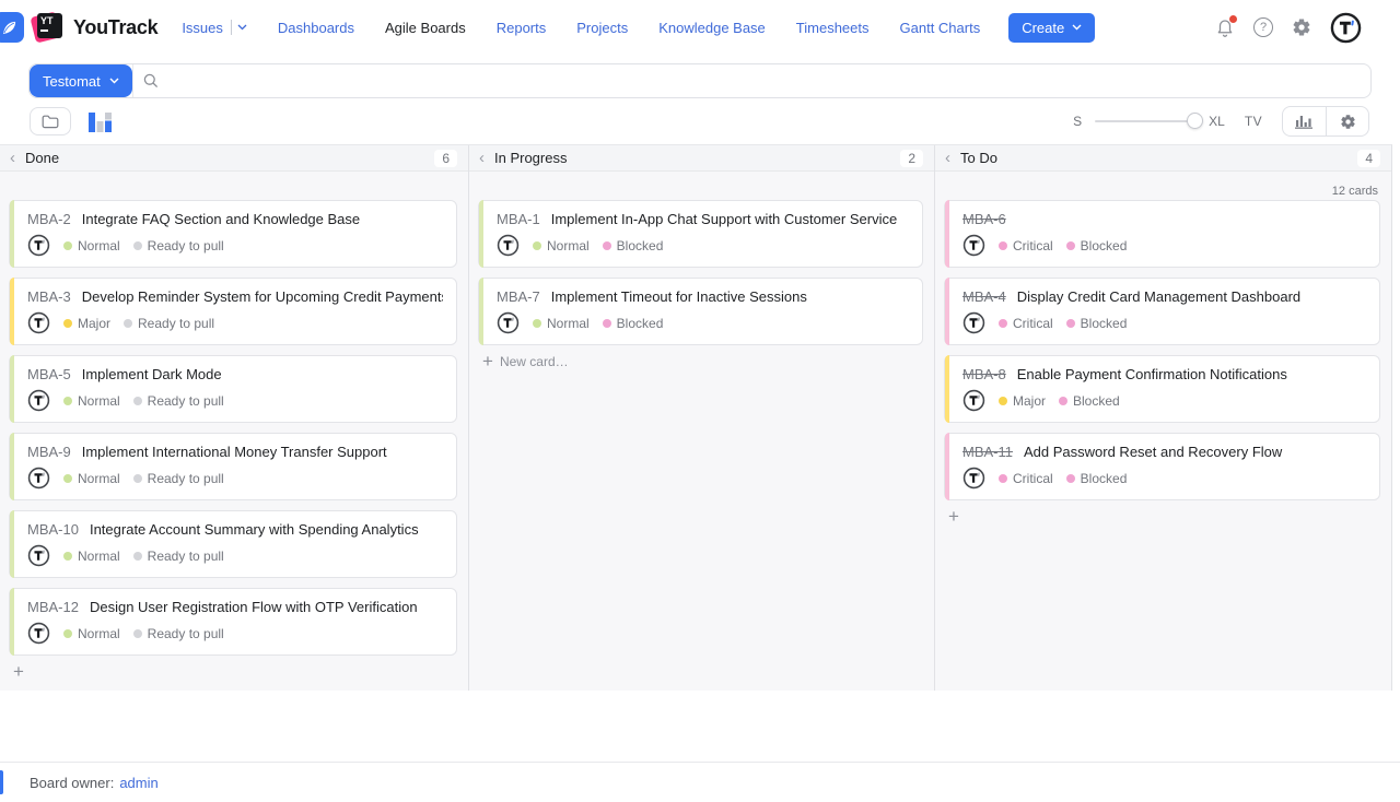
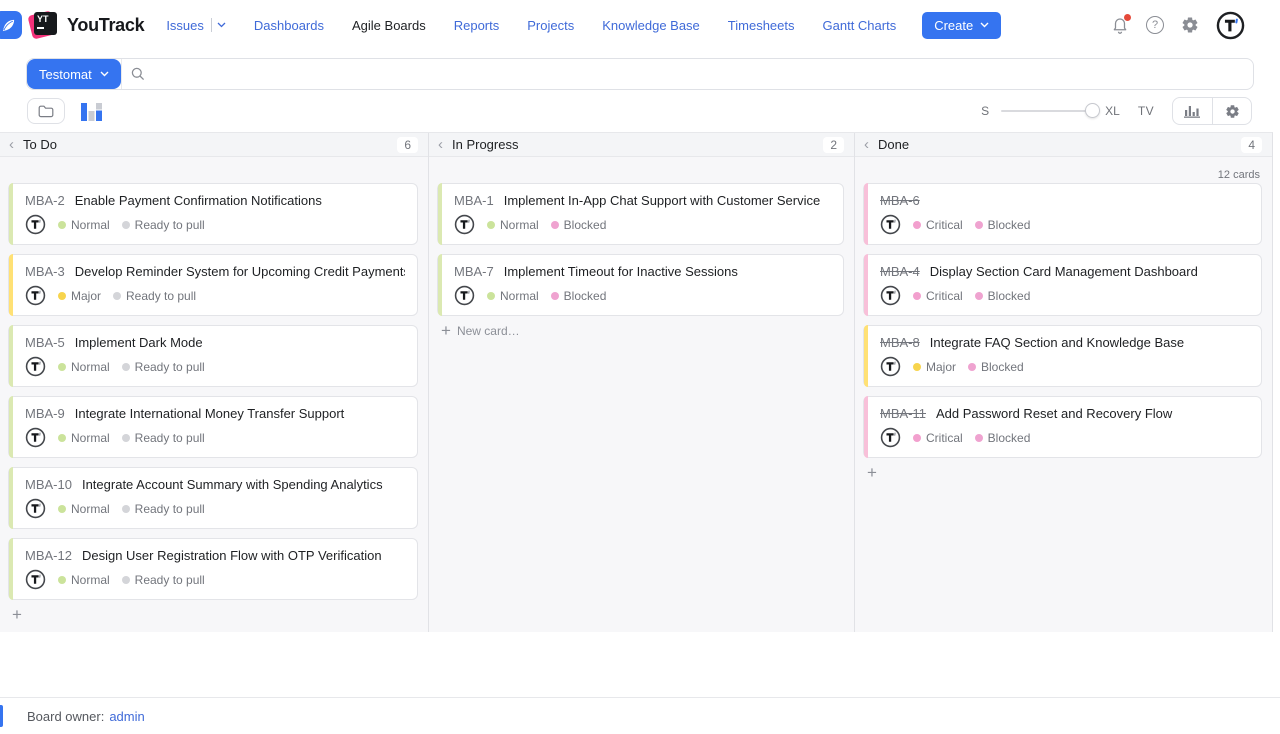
  YT
  YouTrack
  Issues
  Dashboards
  Agile Boards
  Reports
  Projects
  Knowledge Base
  Timesheets
  Gantt Charts
  Create
  ?
  Testomat
  S
  XL
  TV
  ‹
- Done
+ To Do
  6
  MBA-2
- Integrate FAQ Section and Knowledge Base
+ Enable Payment Confirmation Notifications
  Normal
  Ready to pull
  MBA-3
  Develop Reminder System for Upcoming Credit Payment
  Major
  Ready to pull
  MBA-5
  Implement Dark Mode
  Normal
  Ready to pull
  MBA-9
- Implement International Money Transfer Support
+ Integrate International Money Transfer Support
  Normal
  Ready to pull
  MBA-10
  Integrate Account Summary with Spending Analytics
  Normal
  Ready to pull
  MBA-12
  Design User Registration Flow with OTP Verification
  Normal
  Ready to pull
  +
  ‹
  In Progress
  2
  MBA-1
  Implement In-App Chat Support with Customer Service
  Normal
  Blocked
  MBA-7
  Implement Timeout for Inactive Sessions
  Normal
  Blocked
  +
  New card…
  ‹
- To Do
+ Done
  4
  MBA-6
  Critical
  Blocked
  MBA-4
- Display Credit Card Management Dashboard
+ Display Section Card Management Dashboard
  Critical
  Blocked
  MBA-8
- Enable Payment Confirmation Notifications
+ Integrate FAQ Section and Knowledge Base
  Major
  Blocked
  MBA-11
  Add Password Reset and Recovery Flow
  Critical
  Blocked
  +
  12 cards
  Board owner:
  admin
